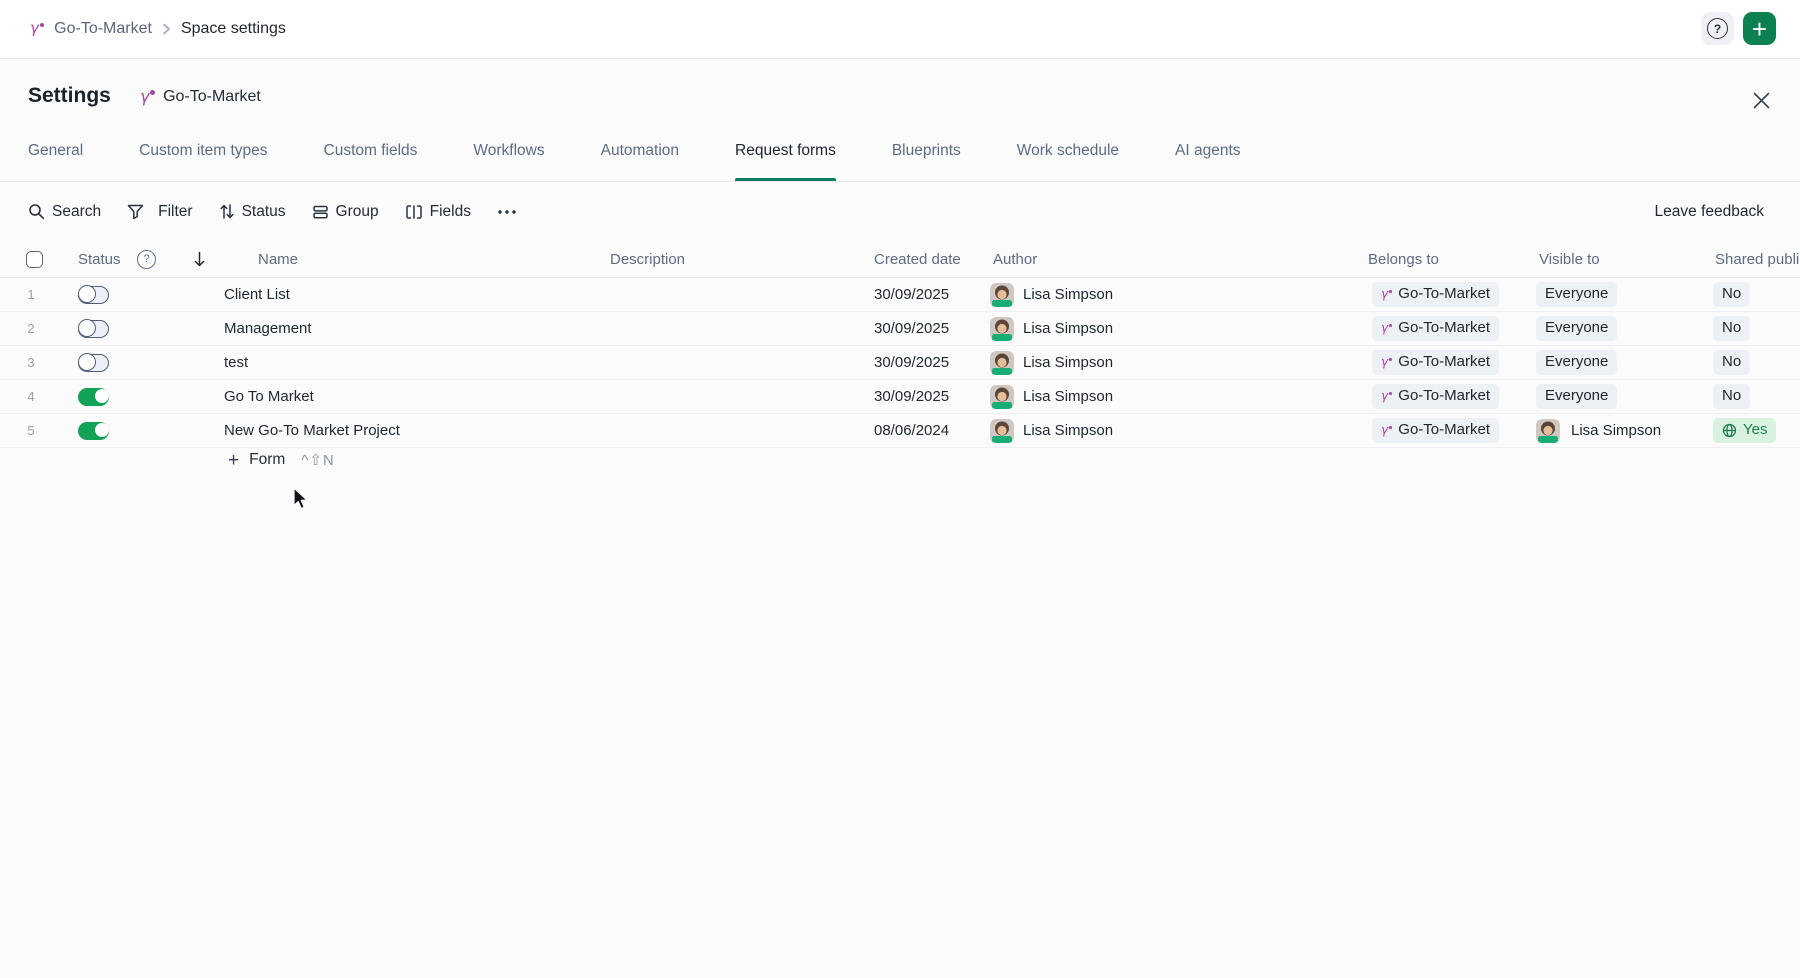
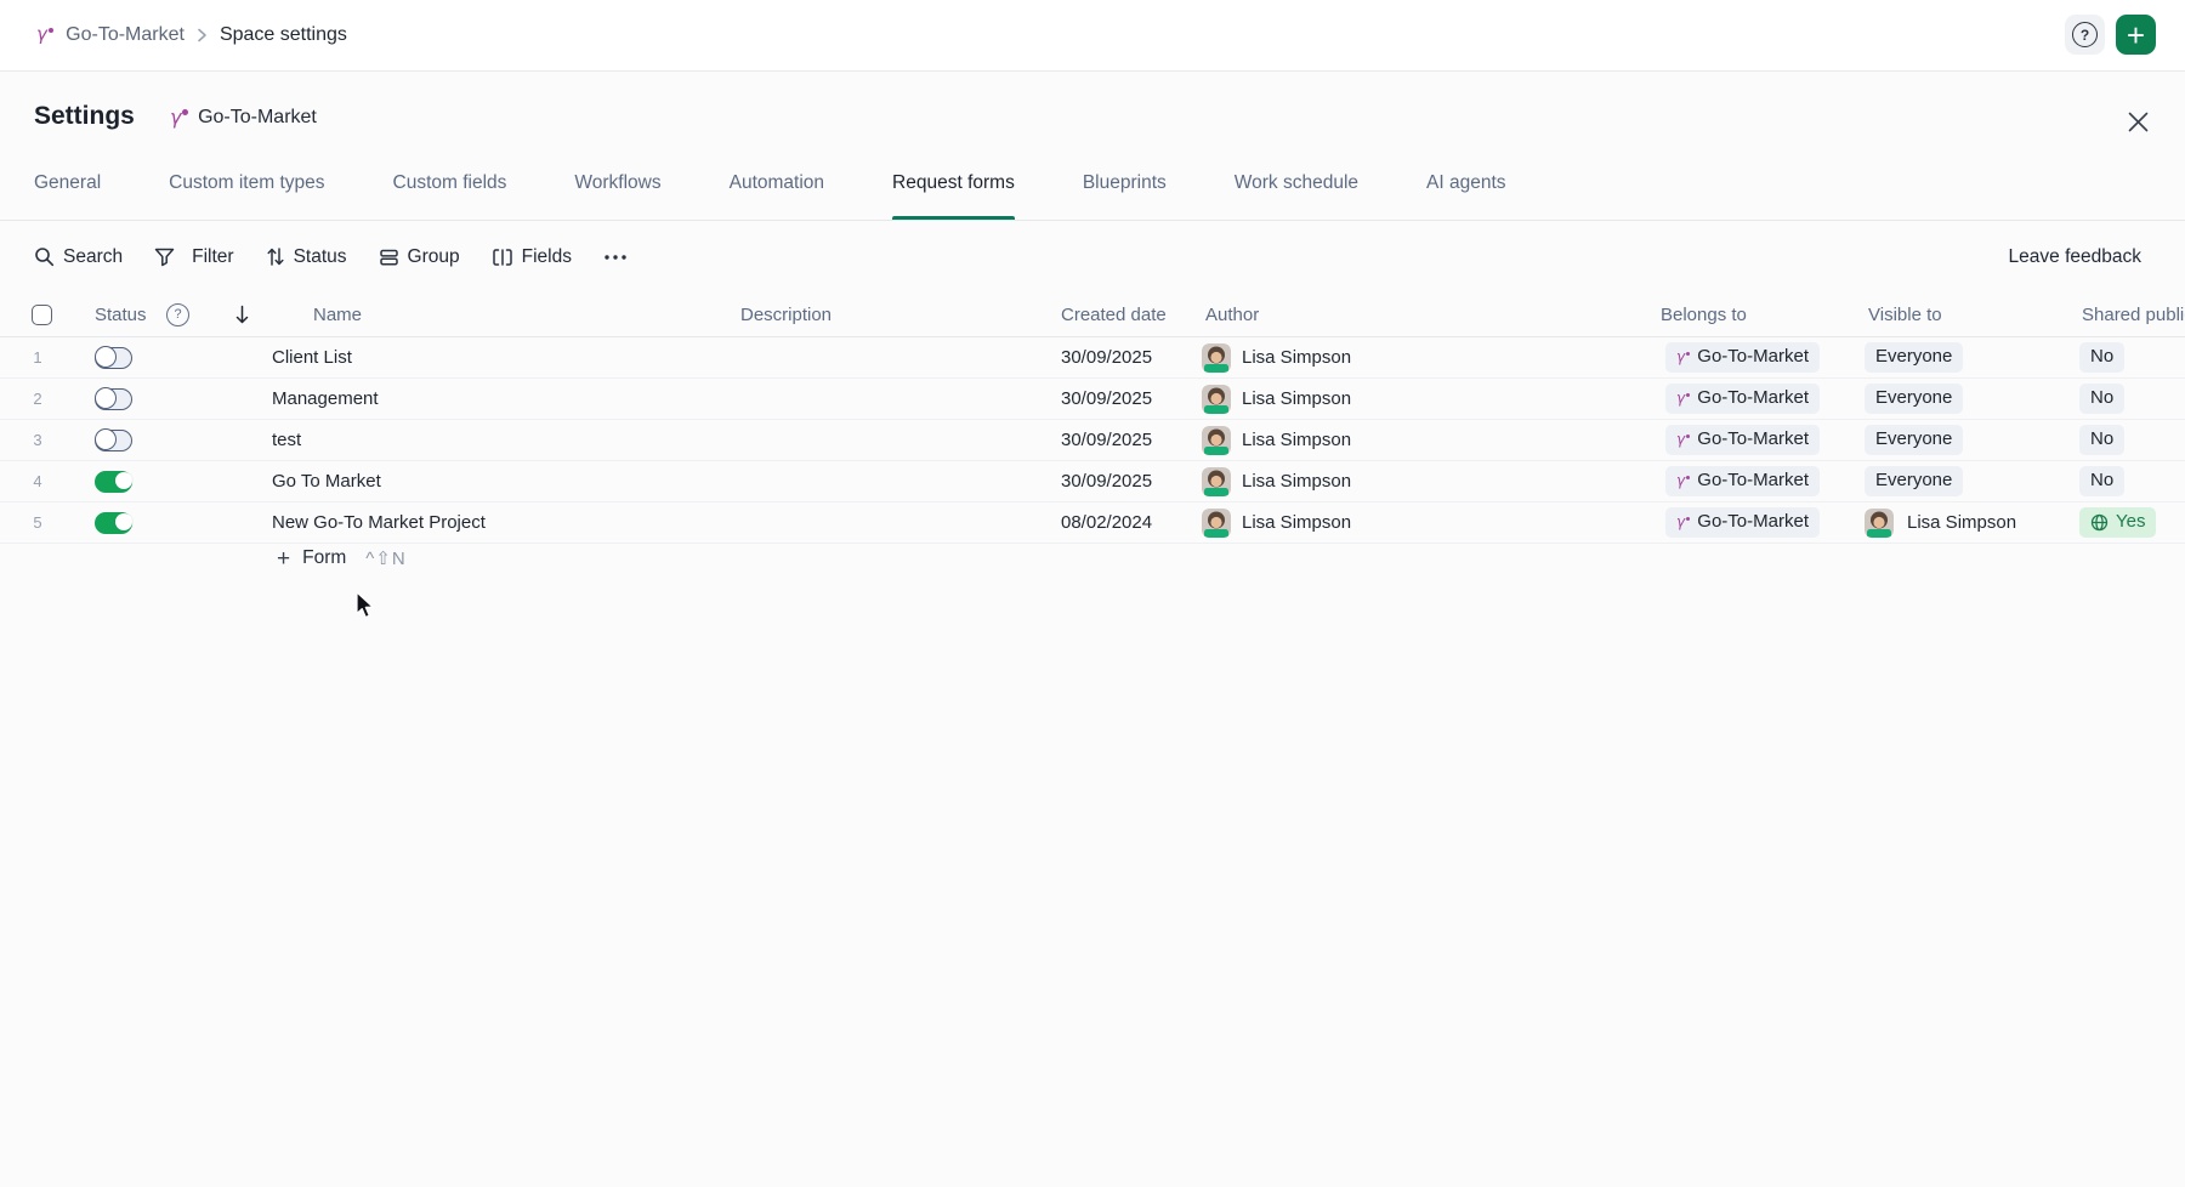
  γ
  Go-To-Market
  Space settings
  ?
  +
  Settings
  γ
  Go-To-Market
  General
  Custom item types
  Custom fields
  Workflows
  Automation
  Request forms
  Blueprints
  Work schedule
  AI agents
  Search
  Filter
  Status
  Group
  Fields
  Leave feedback
  Status
  ?
  Name
  Description
  Created date
  Author
  Belongs to
  Visible to
  Shared publi
  1
  Client List
  30/09/2025
  Lisa Simpson
  γ
  Go-To-Market
  Everyone
  No
  2
  Management
  30/09/2025
  Lisa Simpson
  γ
  Go-To-Market
  Everyone
  No
  3
  test
  30/09/2025
  Lisa Simpson
  γ
  Go-To-Market
  Everyone
  No
  4
  Go To Market
  30/09/2025
  Lisa Simpson
  γ
  Go-To-Market
  Everyone
  No
  5
  New Go-To Market Project
- 08/06/2024
+ 08/02/2024
  Lisa Simpson
  γ
  Go-To-Market
  Lisa Simpson
  Yes
  +
  Form
  ^⇧N
